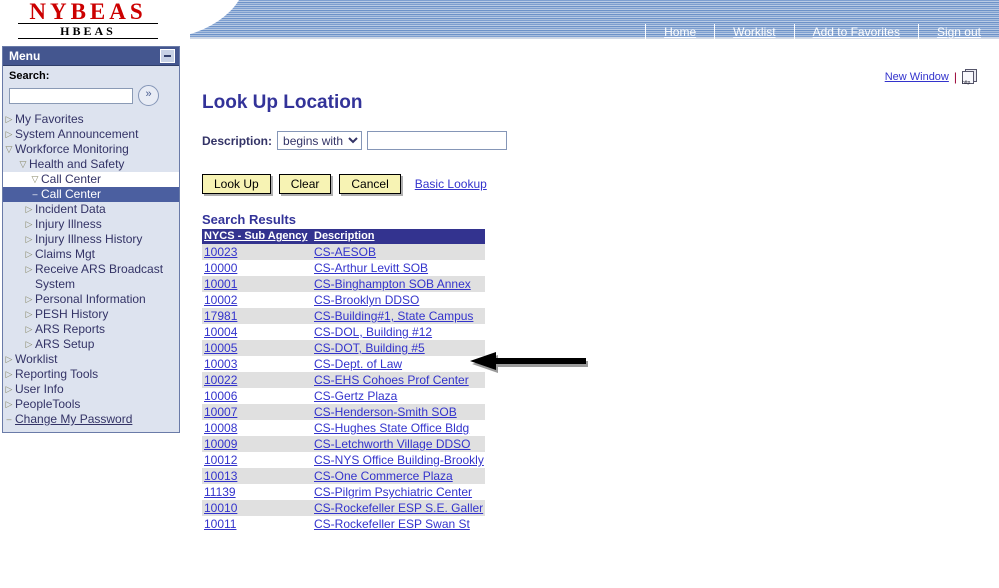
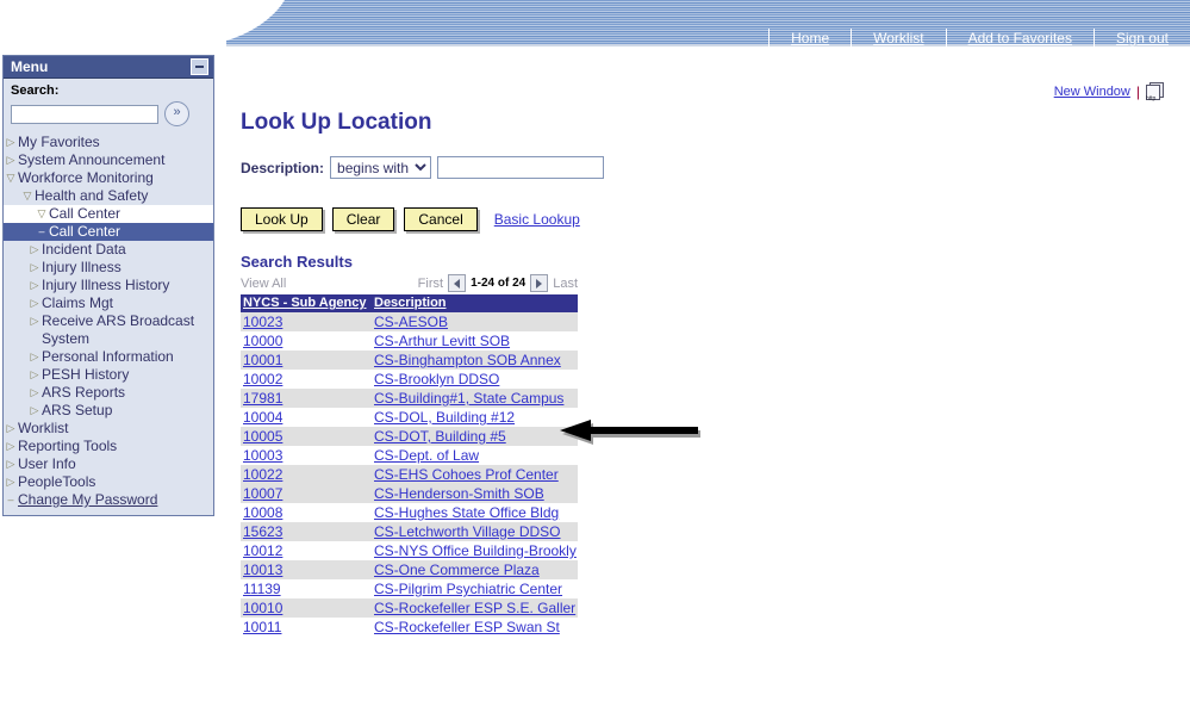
- NYBEAS
- HBEAS
  Home
  Worklist
  Add to Favorites
  Sign out
  Menu
  Search:
  »
  ▷
  My Favorites
  ▷
  System Announcement
  ▽
  Workforce Monitoring
  ▽
  Health and Safety
  ▽
  Call Center
  –
  Call Center
  ▷
  Incident Data
  ▷
  Injury Illness
  ▷
  Injury Illness History
  ▷
  Claims Mgt
  ▷
  Receive ARS Broadcast System
  ▷
  Personal Information
  ▷
  PESH History
  ▷
  ARS Reports
  ▷
  ARS Setup
  ▷
  Worklist
  ▷
  Reporting Tools
  ▷
  User Info
  ▷
  PeopleTools
  –
  Change My Password
  New Window
  |
  Look Up Location
  Description:
  begins with
  Look Up
  Clear
  Cancel
  Basic Lookup
  Search Results
+ View All
+ First
+ 1-24 of 24
+ Last
  NYCS - Sub Agency	Description
  10023	CS-AESOB
  10000	CS-Arthur Levitt SOB
  10001	CS-Binghampton SOB Annex
  10002	CS-Brooklyn DDSO
  17981	CS-Building#1, State Campus
  10004	CS-DOL, Building #12
  10005	CS-DOT, Building #5
  10003	CS-Dept. of Law
  10022	CS-EHS Cohoes Prof Center
- 10006	CS-Gertz Plaza
  10007	CS-Henderson-Smith SOB
  10008	CS-Hughes State Office Bldg
- 10009	CS-Letchworth Village DDSO
+ 15623	CS-Letchworth Village DDSO
  10012	CS-NYS Office Building-Brookly
  10013	CS-One Commerce Plaza
  11139	CS-Pilgrim Psychiatric Center
  10010	CS-Rockefeller ESP S.E. Galler
  10011	CS-Rockefeller ESP Swan St
